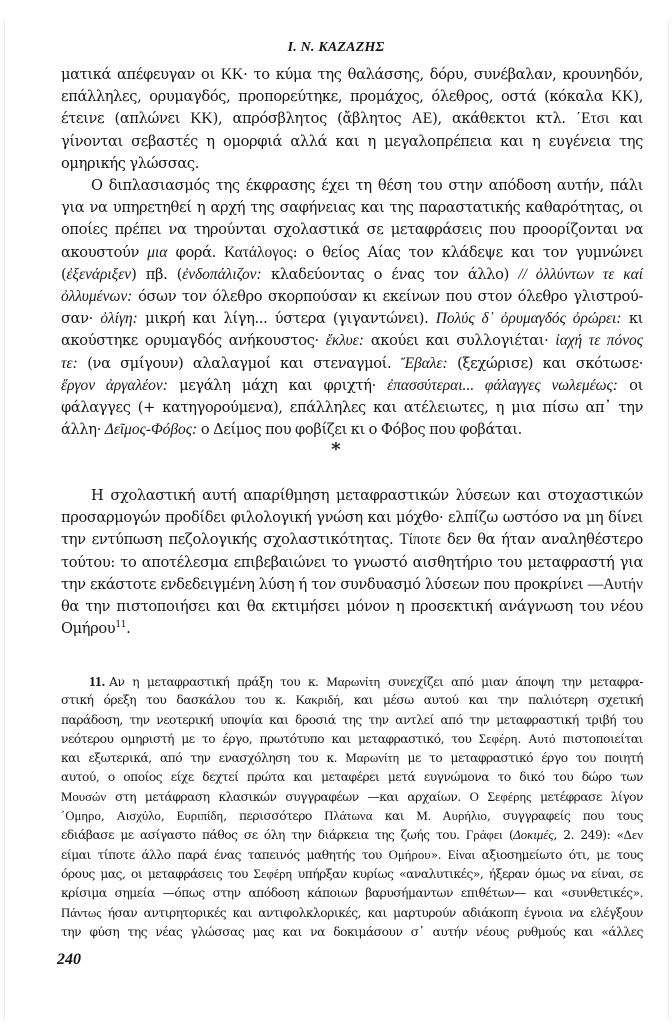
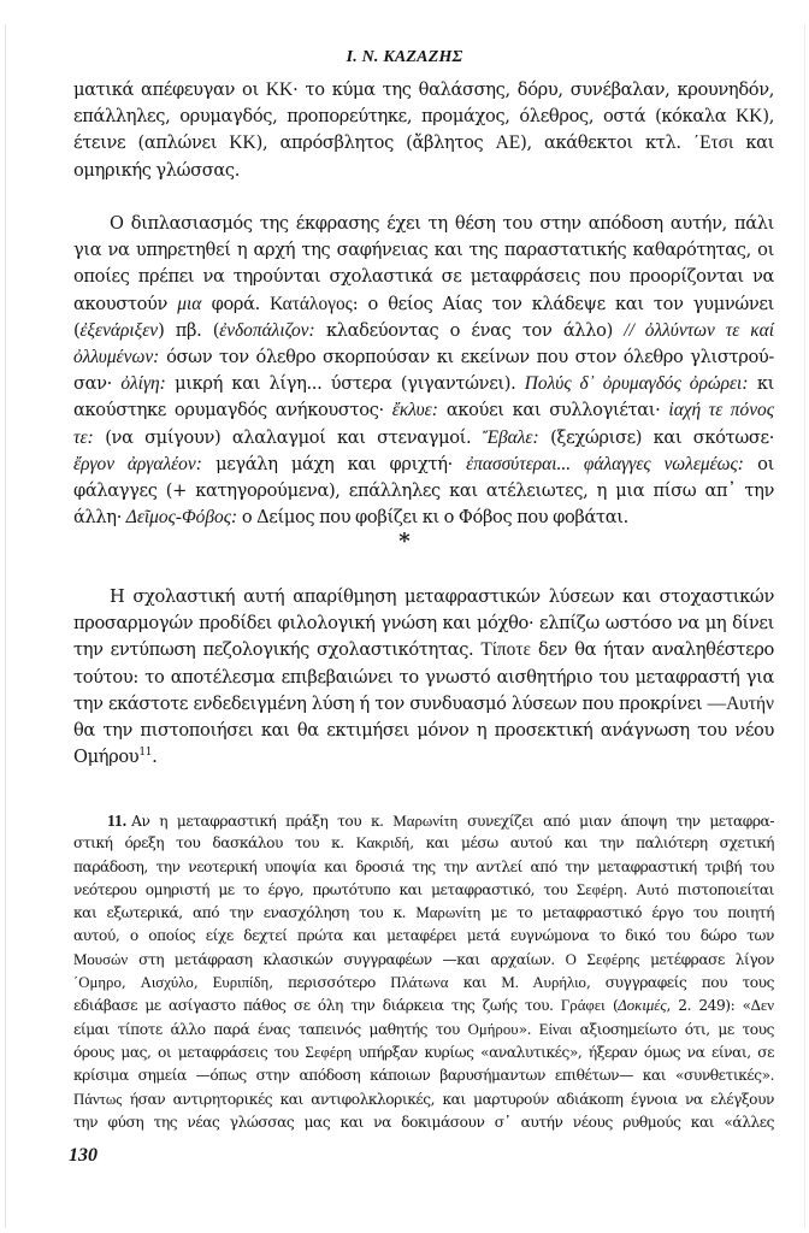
  I. N. ΚΑΖΑΖΗΣ
  ματικά απέφευγαν οι ΚΚ· το κύμα της θαλάσσης, δόρυ, συνέβαλαν, κρουνηδόν,
  επάλληλες, ορυμαγδός, προπορεύτηκε, προμάχος, όλεθρος, οστά (κόκαλα ΚΚ),
  έτεινε (απλώνει ΚΚ), απρόσβλητος (ἄβλητος ΑΕ), ακάθεκτοι κτλ. ΄Ετσι και
- γίνονται σεβαστές η ομορφιά αλλά και η μεγαλοπρέπεια και η ευγένεια της
  ομηρικής γλώσσας.
  Ο διπλασιασμός της έκφρασης έχει τη θέση του στην απόδοση αυτήν, πάλι
  για να υπηρετηθεί η αρχή της σαφήνειας και της παραστατικής καθαρότητας, οι
  οποίες πρέπει να τηρούνται σχολαστικά σε μεταφράσεις που προορίζονται να
  ακουστούν μια φορά. Κατάλογος: ο θείος Αίας τον κλάδεψε και τον γυμνώνει
  (ἐξενάριξεν) πβ. (ἐνδοπάλιζον: κλαδεύοντας ο ένας τον άλλο) // ὀλλύντων τε καί
  ὀλλυμένων: όσων τον όλεθρο σκορπούσαν κι εκείνων που στον όλεθρο γλιστρού-
  σαν· ὀλίγη: μικρή και λίγη... ύστερα (γιγαντώνει). Πολύς δ᾽ ὀρυμαγδός ὀρώρει: κι
  ακούστηκε ορυμαγδός ανήκουστος· ἔκλυε: ακούει και συλλογιέται· ἰαχή τε πόνος
  τε: (να σμίγουν) αλαλαγμοί και στεναγμοί. Ἔβαλε: (ξεχώρισε) και σκότωσε·
  ἔργον ἀργαλέον: μεγάλη μάχη και φριχτή· ἐπασσύτεραι... φάλαγγες νωλεμέως: οι
  φάλαγγες (+ κατηγορούμενα), επάλληλες και ατέλειωτες, η μια πίσω απ᾽ την
  άλλη· Δεῖμος-Φόβος: ο Δείμος που φοβίζει κι ο Φόβος που φοβάται.
  *
  Η σχολαστική αυτή απαρίθμηση μεταφραστικών λύσεων και στοχαστικών
  προσαρμογών προδίδει φιλολογική γνώση και μόχθο· ελπίζω ωστόσο να μη δίνει
  την εντύπωση πεζολογικής σχολαστικότητας. Τίποτε δεν θα ήταν αναληθέστερο
  τούτου: το αποτέλεσμα επιβεβαιώνει το γνωστό αισθητήριο του μεταφραστή για
  την εκάστοτε ενδεδειγμένη λύση ή τον συνδυασμό λύσεων που προκρίνει —Αυτήν
  θα την πιστοποιήσει και θα εκτιμήσει μόνον η προσεκτική ανάγνωση του νέου
  Ομήρου11.
  11. Αν η μεταφραστική πράξη του κ. Μαρωνίτη συνεχίζει από μιαν άποψη την μεταφρα-
  στική όρεξη του δασκάλου του κ. Κακριδή, και μέσω αυτού και την παλιότερη σχετική
  παράδοση, την νεοτερική υποψία και δροσιά της την αντλεί από την μεταφραστική τριβή του
  νεότερου ομηριστή με το έργο, πρωτότυπο και μεταφραστικό, του Σεφέρη. Αυτό πιστοποιείται
  και εξωτερικά, από την ενασχόληση του κ. Μαρωνίτη με το μεταφραστικό έργο του ποιητή
  αυτού, ο οποίος είχε δεχτεί πρώτα και μεταφέρει μετά ευγνώμονα το δικό του δώρο των
  Μουσών στη μετάφραση κλασικών συγγραφέων —και αρχαίων. Ο Σεφέρης μετέφρασε λίγον
  ΄Ομηρο, Αισχύλο, Ευριπίδη, περισσότερο Πλάτωνα και Μ. Αυρήλιο, συγγραφείς που τους
  εδιάβασε με ασίγαστο πάθος σε όλη την διάρκεια της ζωής του. Γράφει (Δοκιμές, 2. 249): «Δεν
  είμαι τίποτε άλλο παρά ένας ταπεινός μαθητής του Ομήρου». Είναι αξιοσημείωτο ότι, με τους
  όρους μας, οι μεταφράσεις του Σεφέρη υπήρξαν κυρίως «αναλυτικές», ήξεραν όμως να είναι, σε
  κρίσιμα σημεία —όπως στην απόδοση κάποιων βαρυσήμαντων επιθέτων— και «συνθετικές».
  Πάντως ήσαν αντιρητορικές και αντιφολκλορικές, και μαρτυρούν αδιάκοπη έγνοια να ελέγξουν
  την φύση της νέας γλώσσας μας και να δοκιμάσουν σ᾽ αυτήν νέους ρυθμούς και «άλλες
- 240
+ 130
